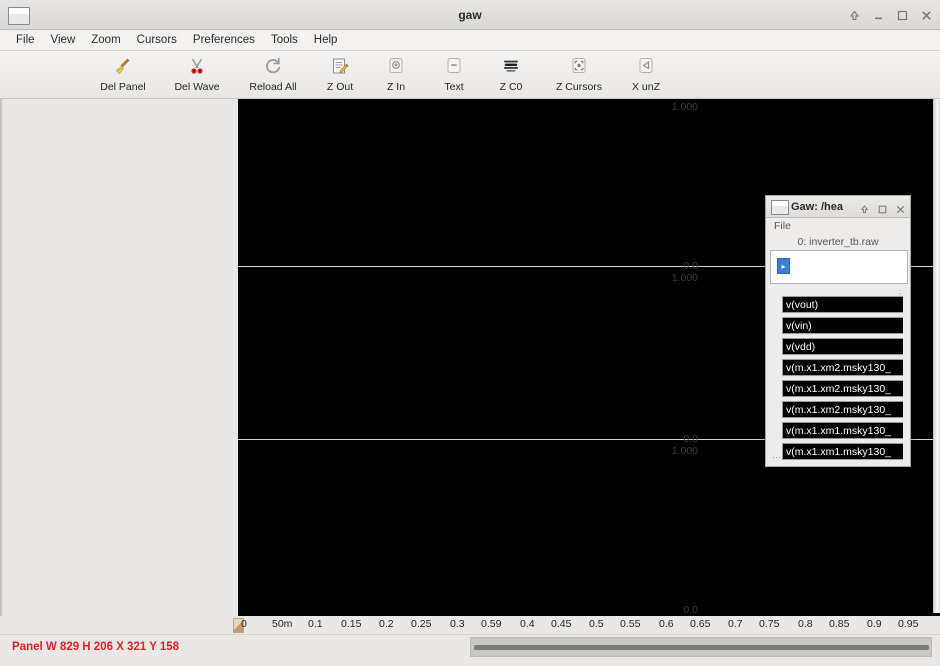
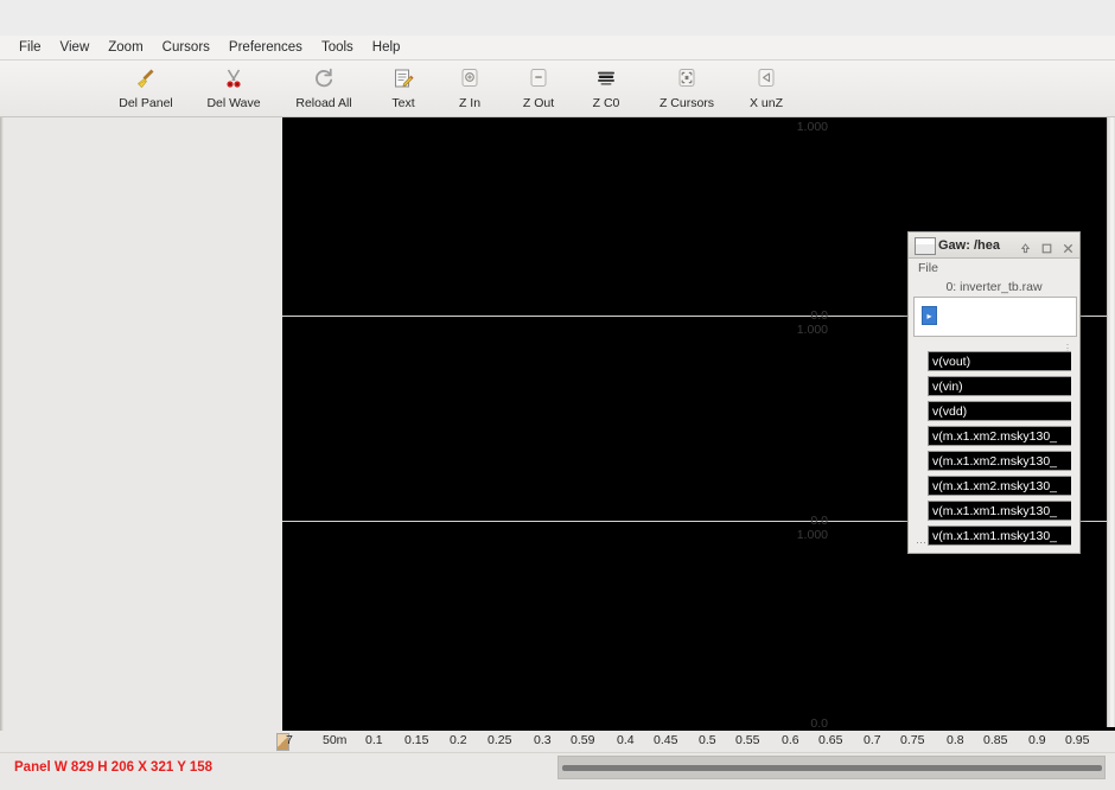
- gaw
  File
  View
  Zoom
  Cursors
  Preferences
  Tools
  Help
  Del Panel
  Del Wave
  Reload All
- Z Out
+ Text
  Z In
- Text
+ Z Out
  Z C0
  Z Cursors
  X unZ
  1.000
  0.0
  1.000
  0.0
  1.000
  0.0
- 0
+ 7
  50m
  0.1
  0.15
  0.2
  0.25
  0.3
  0.59
  0.4
  0.45
  0.5
  0.55
  0.6
  0.65
  0.7
  0.75
  0.8
  0.85
  0.9
  0.95
  Panel W 829 H 206 X 321 Y 158
  Gaw: /hea
  File
  0: inverter_tb.raw
  ▸
  ⋮
  v(vout)
  v(vin)
  v(vdd)
  v(m.x1.xm2.msky130_
  v(m.x1.xm2.msky130_
  v(m.x1.xm2.msky130_
  v(m.x1.xm1.msky130_
  v(m.x1.xm1.msky130_
  ⋯
